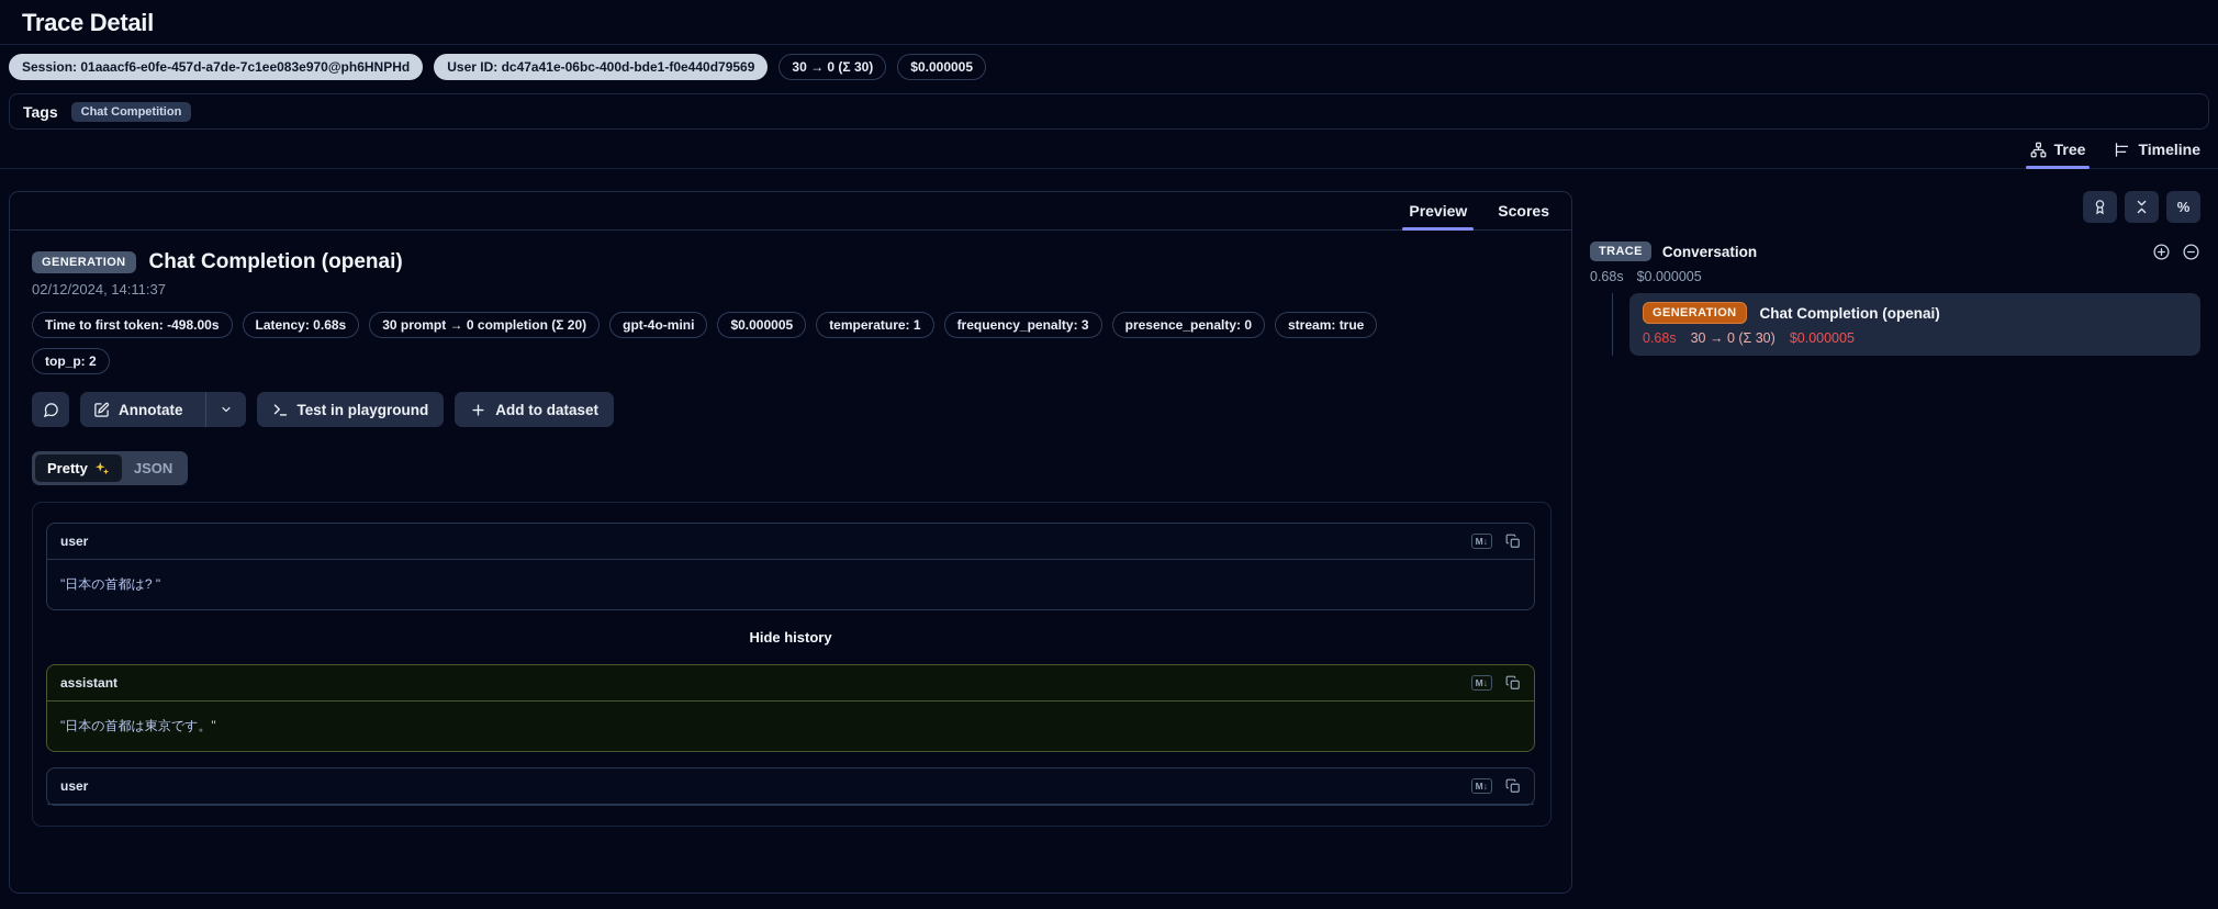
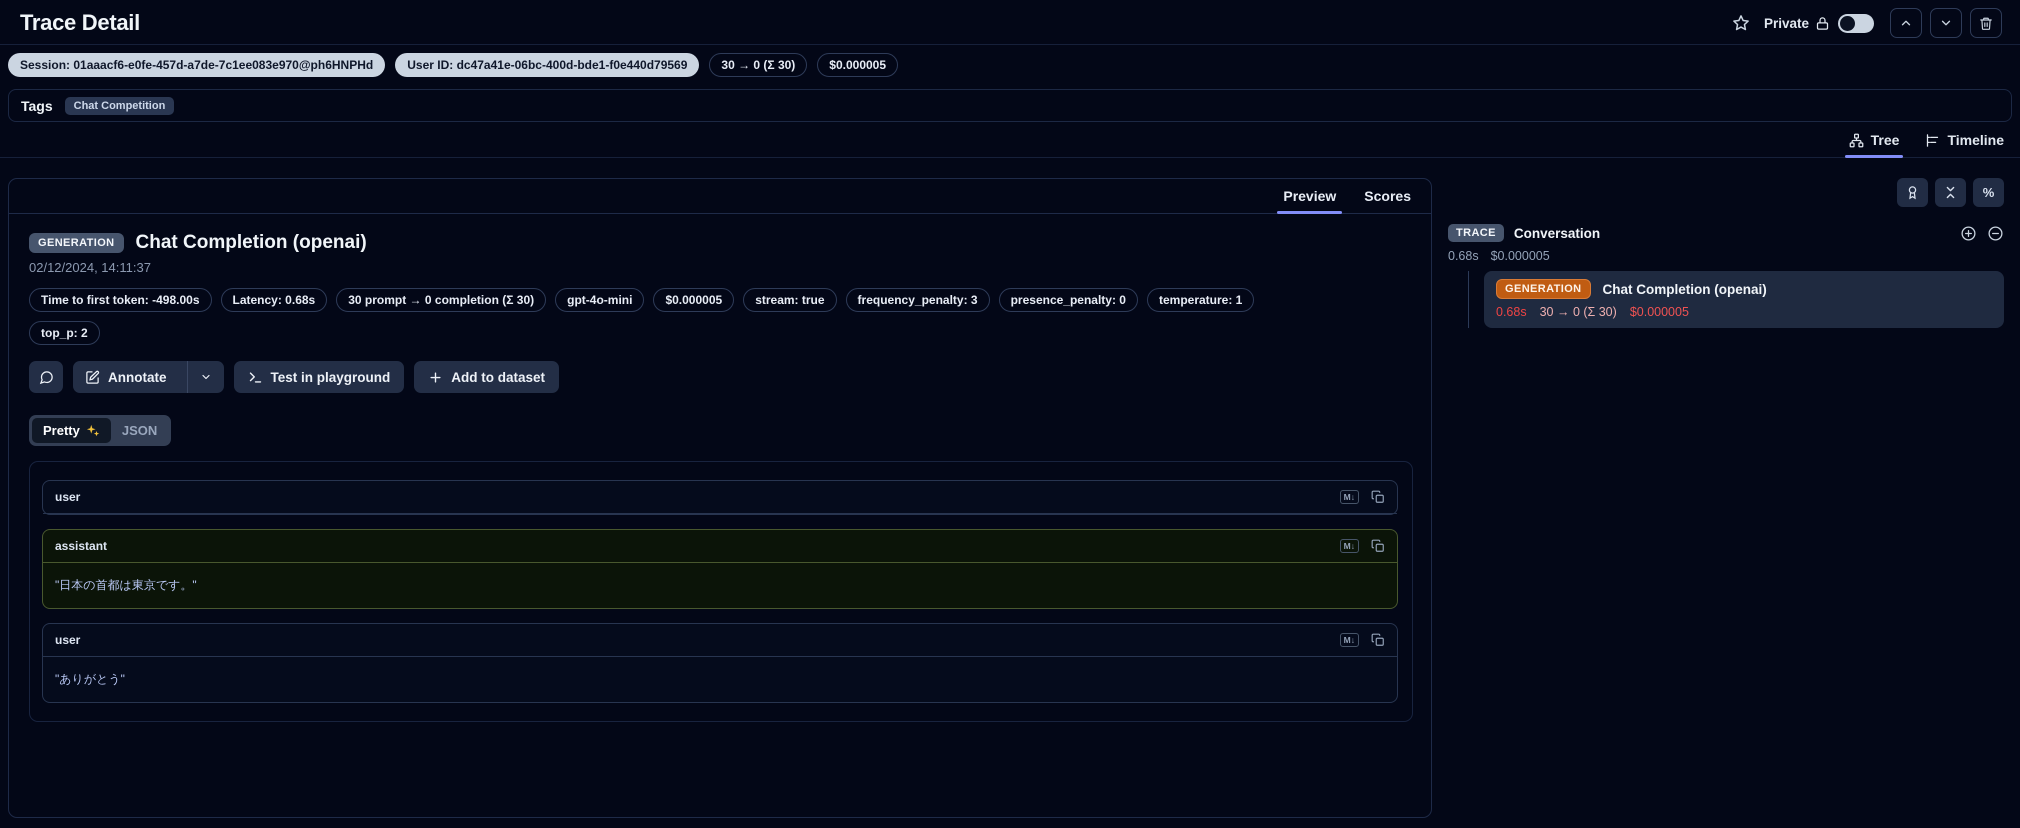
  Trace Detail
+ Private
  Session: 01aaacf6-e0fe-457d-a7de-7c1ee083e970@ph6HNPHd
  User ID: dc47a41e-06bc-400d-bde1-f0e440d79569
  30 → 0 (Σ 30)
  $0.000005
  Tags
  Chat Competition
  Tree
  Timeline
  Preview
  Scores
  GENERATION
  Chat Completion (openai)
  02/12/2024, 14:11:37
  Time to first token: -498.00s
  Latency: 0.68s
- 30 prompt → 0 completion (Σ 20)
+ 30 prompt → 0 completion (Σ 30)
  gpt-4o-mini
  $0.000005
- temperature: 1
+ stream: true
  frequency_penalty: 3
  presence_penalty: 0
- stream: true
+ temperature: 1
  top_p: 2
  Annotate
  Test in playground
  Add to dataset
  Pretty
  JSON
  user
  M↓
- "日本の首都は? "
- Hide history
  assistant
  M↓
  "日本の首都は東京です。"
  user
  M↓
+ "ありがとう"
  %
  TRACE
  Conversation
  0.68s
  $0.000005
  GENERATION
  Chat Completion (openai)
  0.68s
  30 → 0 (Σ 30)
  $0.000005
